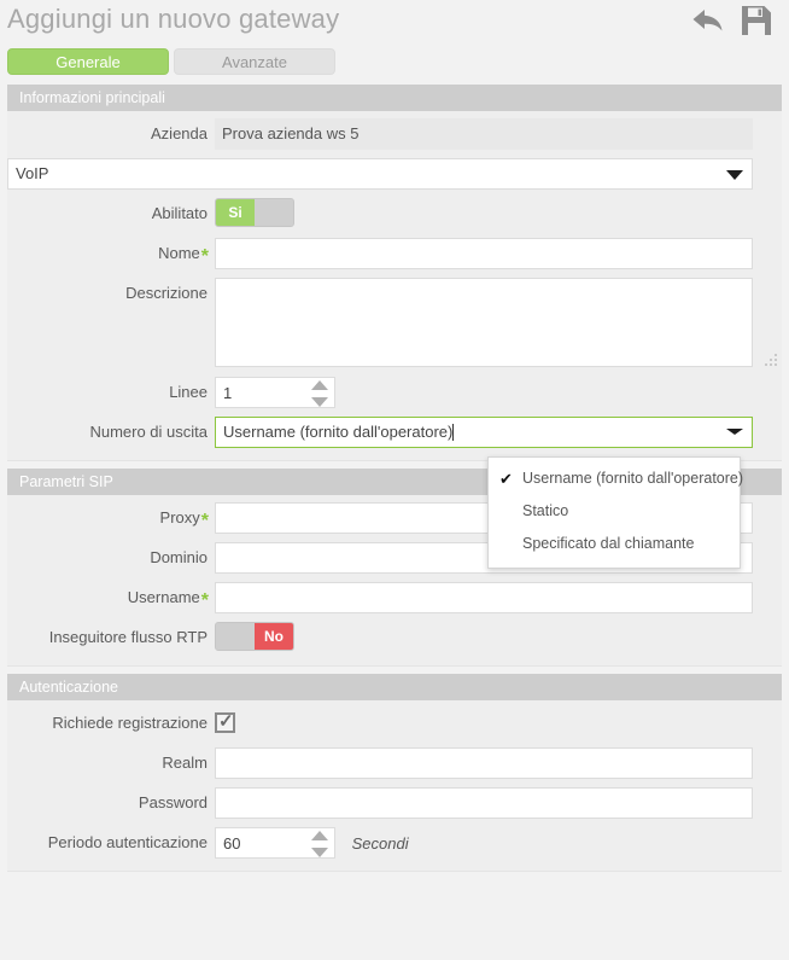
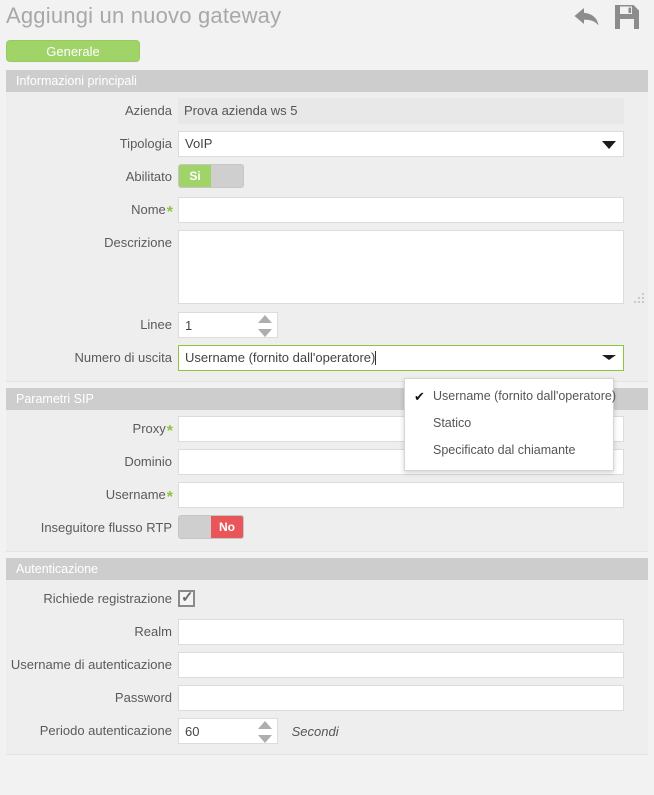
  Aggiungi un nuovo gateway
  Generale
- Avanzate
  Informazioni principali
  Azienda
  Prova azienda ws 5
+ Tipologia
  VoIP
  Abilitato
  Si
  Nome*
  Descrizione
  Linee
  1
  Numero di uscita
  Username (fornito dall'operatore)
  Parametri SIP
  Proxy*
  Dominio
  Username*
  Inseguitore flusso RTP
  No
  Autenticazione
  Richiede registrazione
  ✓
  Realm
+ Username di autenticazione
  Password
  Periodo autenticazione
  60 Secondi
  ✔
  Username (fornito dall'operatore)
  Statico
  Specificato dal chiamante
